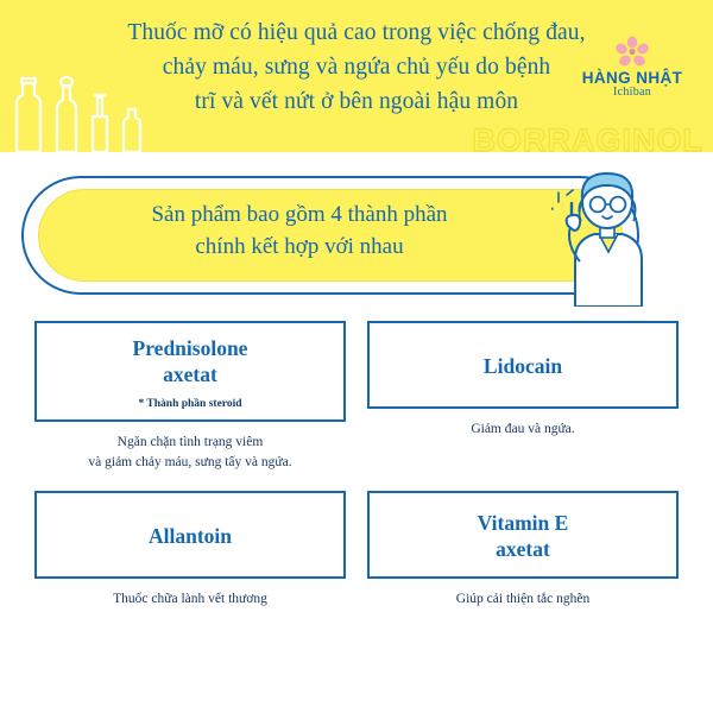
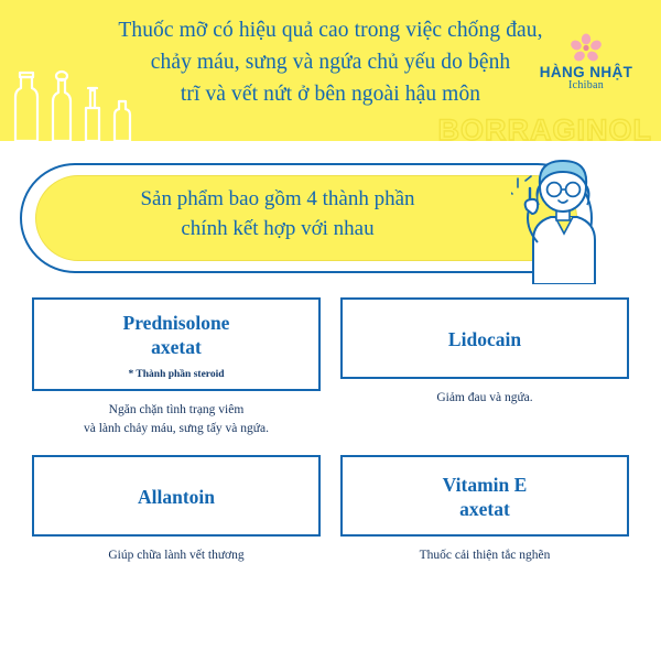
  Thuốc mỡ có hiệu quả cao trong việc chống đau,
  chảy máu, sưng và ngứa chủ yếu do bệnh
  trĩ và vết nứt ở bên ngoài hậu môn
  HÀNG NHẬT
  Ichiban
  BORRAGINOL
  Sản phẩm bao gồm 4 thành phần
  chính kết hợp với nhau
  Prednisolone
  axetat
  * Thành phần steroid
  Ngăn chặn tình trạng viêm
- và giảm chảy máu, sưng tấy và ngứa.
+ và lành chảy máu, sưng tấy và ngứa.
  Lidocain
  Giảm đau và ngứa.
  Allantoin
- Thuốc chữa lành vết thương
+ Giúp chữa lành vết thương
  Vitamin E
  axetat
- Giúp cải thiện tắc nghẽn
+ Thuốc cải thiện tắc nghẽn
